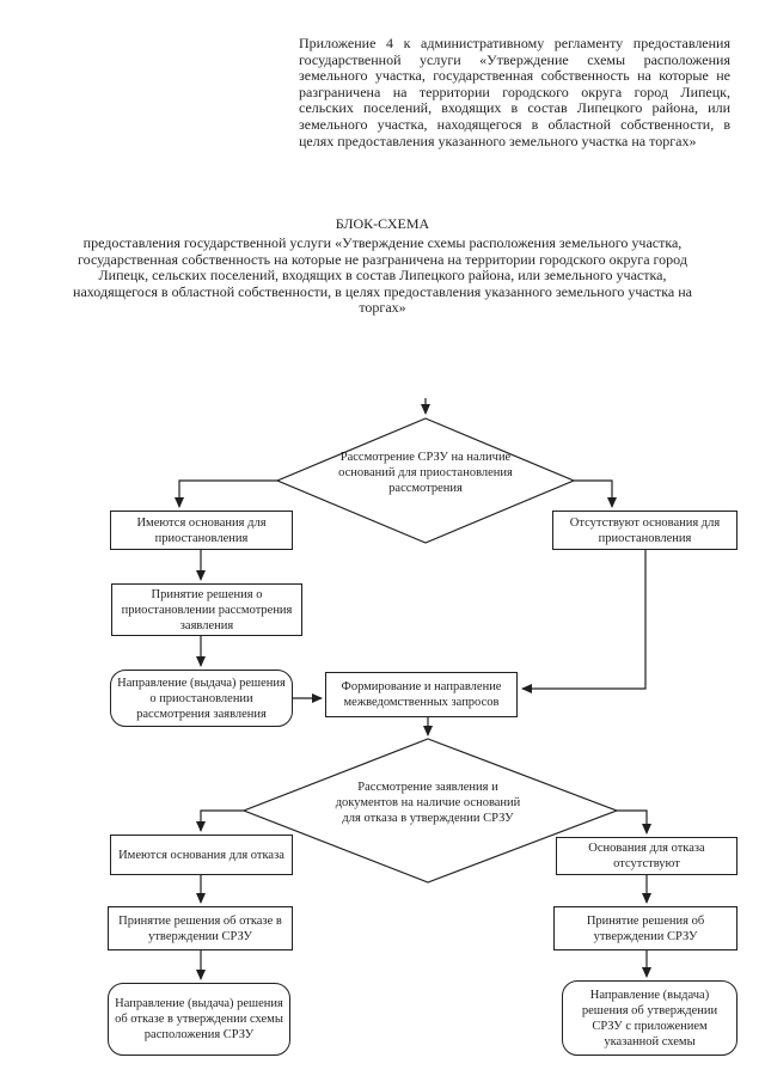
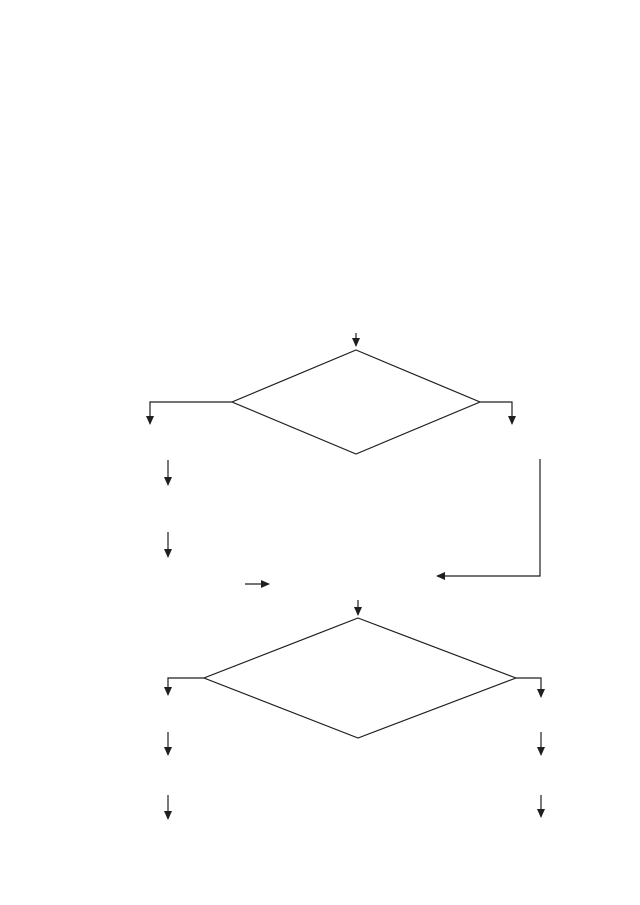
- Приложение 4 к административному регламенту предоставления государственной услуги «Утверждение схемы расположения земельного участка, государственная собственность на которые не разграничена на территории городского округа город Липецк, сельских поселений, входящих в состав Липецкого района, или земельного участка, находящегося в областной собственности, в целях предоставления указанного земельного участка на торгах»
- БЛОК-СХЕМА
- предоставления государственной услуги «Утверждение схемы расположения земельного участка, государственная собственность на которые не разграничена на территории городского округа город Липецк, сельских поселений, входящих в состав Липецкого района, или земельного участка, находящегося в областной собственности, в целях предоставления указанного земельного участка на торгах»
- Рассмотрение СРЗУ на наличие оснований для приостановления рассмотрения
- Имеются основания для приостановления
- Отсутствуют основания для приостановления
- Принятие решения о приостановлении рассмотрения заявления
- Направление (выдача) решения о приостановлении рассмотрения заявления
- Формирование и направление межведомственных запросов
- Рассмотрение заявления и документов на наличие оснований для отказа в утверждении СРЗУ
- Имеются основания для отказа
- Основания для отказа отсутствуют
- Принятие решения об отказе в утверждении СРЗУ
- Принятие решения об утверждении СРЗУ
- Направление (выдача) решения об отказе в утверждении схемы расположения СРЗУ
- Направление (выдача) решения об утверждении СРЗУ с приложением указанной схемы
